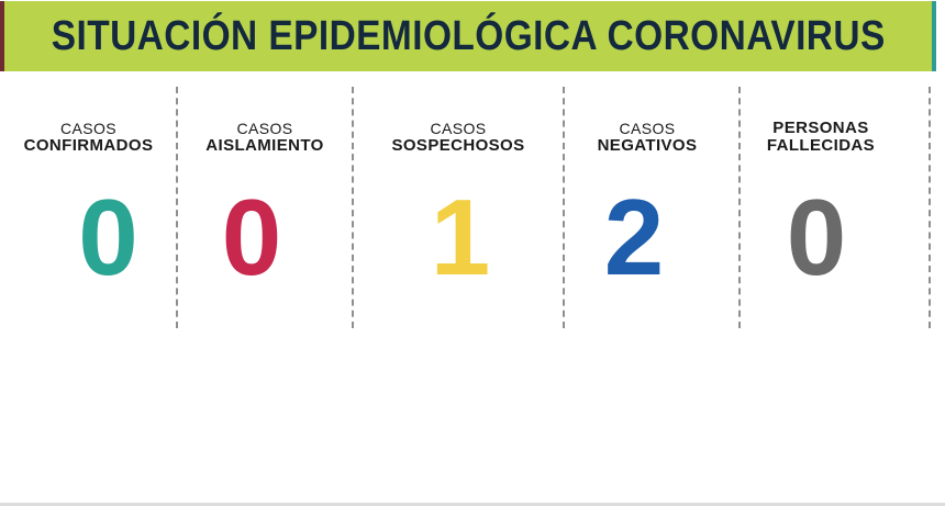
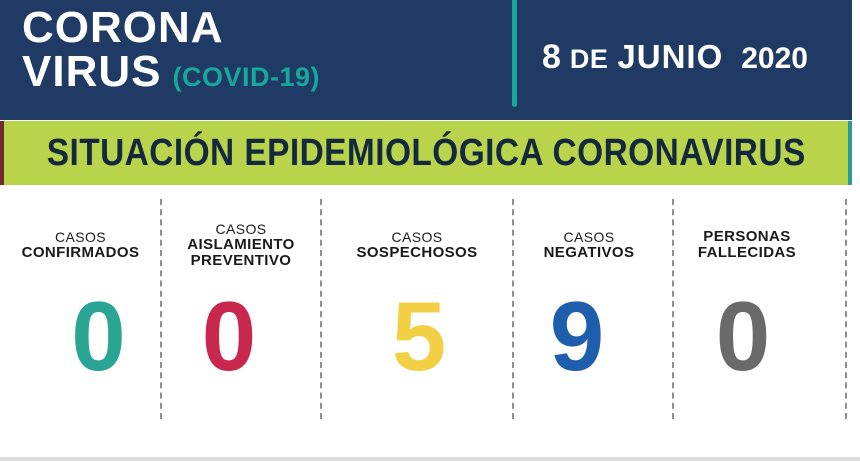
+ CORONA
+ VIRUS
+ (COVID-19)
+ 8
+ DE
+ JUNIO
+ 2020
  SITUACIÓN EPIDEMIOLÓGICA CORONAVIRUS
  CASOS
  CONFIRMADOS
  0
  CASOS
  AISLAMIENTO
+ PREVENTIVO
  0
  CASOS
  SOSPECHOSOS
- 1
+ 5
  CASOS
  NEGATIVOS
- 2
+ 9
  PERSONAS
  FALLECIDAS
  0
